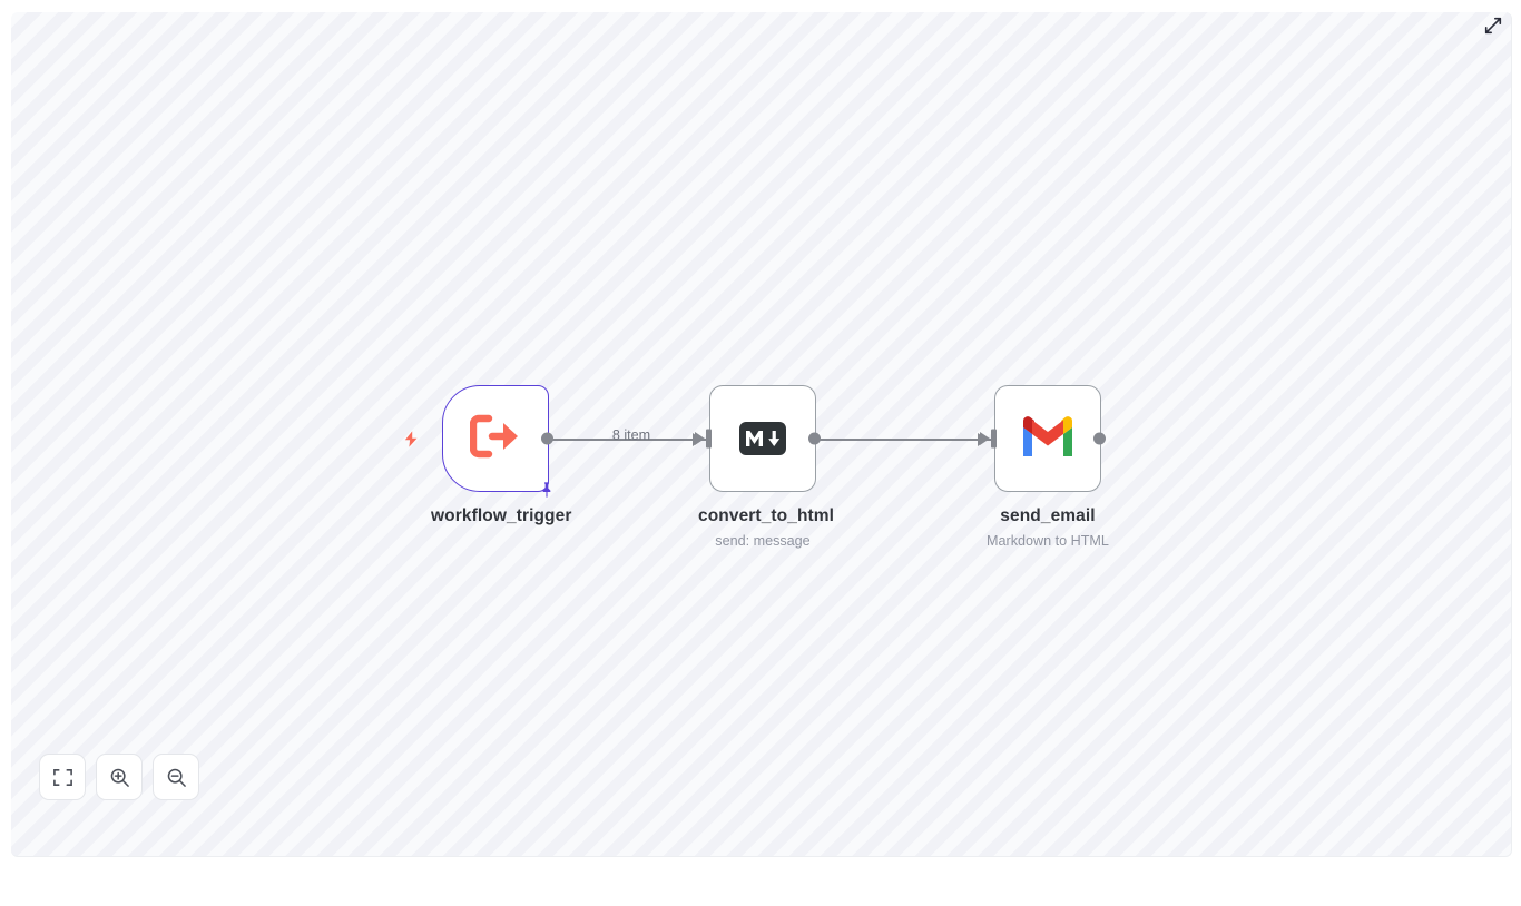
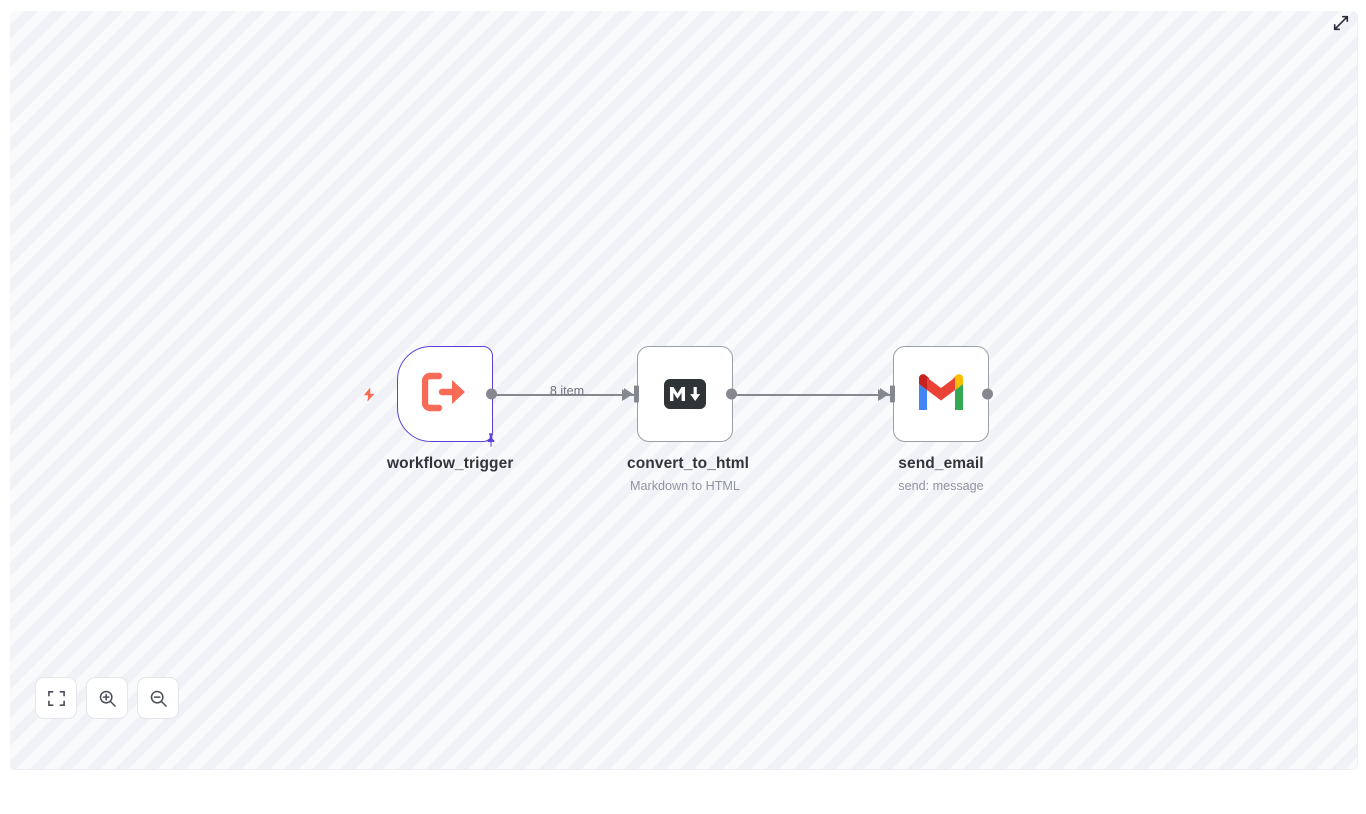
  8 item
  workflow_trigger
  convert_to_html
- send: message
+ Markdown to HTML
  send_email
- Markdown to HTML
+ send: message
